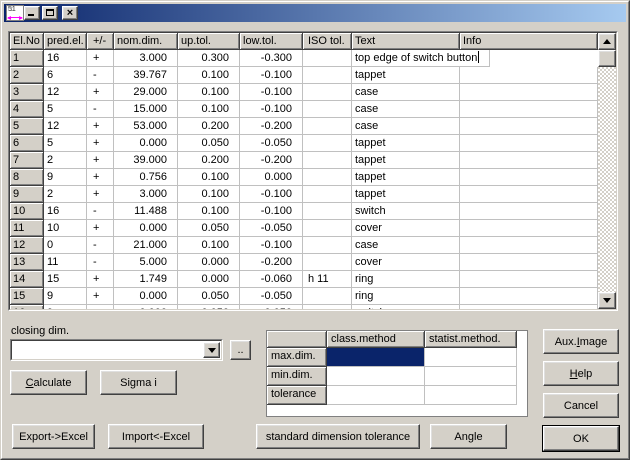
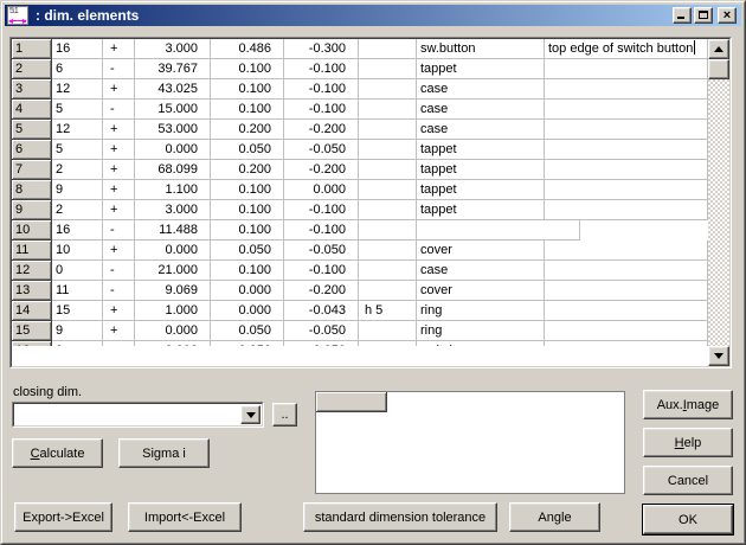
+ : dim. elements
  ×
- El.No
- pred.el.
- +/-
- nom.dim.
- up.tol.
- low.tol.
- ISO tol.
- Text
- Info
  1
  16
  +
  3.000
- 0.300
+ 0.486
  -0.300
+ sw.button
  top edge of switch button
  2
  6
  -
  39.767
  0.100
  -0.100
  tappet
  3
  12
  +
- 29.000
+ 43.025
  0.100
  -0.100
  case
  4
  5
  -
  15.000
  0.100
  -0.100
  case
  5
  12
  +
  53.000
  0.200
  -0.200
  case
  6
  5
  +
  0.000
  0.050
  -0.050
  tappet
  7
  2
  +
- 39.000
+ 68.099
  0.200
  -0.200
  tappet
  8
  9
  +
- 0.756
+ 1.100
  0.100
  0.000
  tappet
  9
  2
  +
  3.000
  0.100
  -0.100
  tappet
  10
  16
  -
  11.488
  0.100
  -0.100
- switch
  11
  10
  +
  0.000
  0.050
  -0.050
  cover
  12
  0
  -
  21.000
  0.100
  -0.100
  case
  13
  11
  -
- 5.000
+ 9.069
  0.000
  -0.200
  cover
  14
  15
  +
- 1.749
+ 1.000
  0.000
- -0.060
+ -0.043
- h 11
+ h 5
  ring
  15
  9
  +
  0.000
  0.050
  -0.050
  ring
  closing dim.
  ..
  C
  alculate
  Sigma i
  Export->Excel
  Import<-Excel
- class.method
- statist.method.
- max.dim.
- min.dim.
- tolerance
  standard dimension tolerance
  Angle
  Aux.
  I
  mage
  H
  elp
  Cancel
  OK
